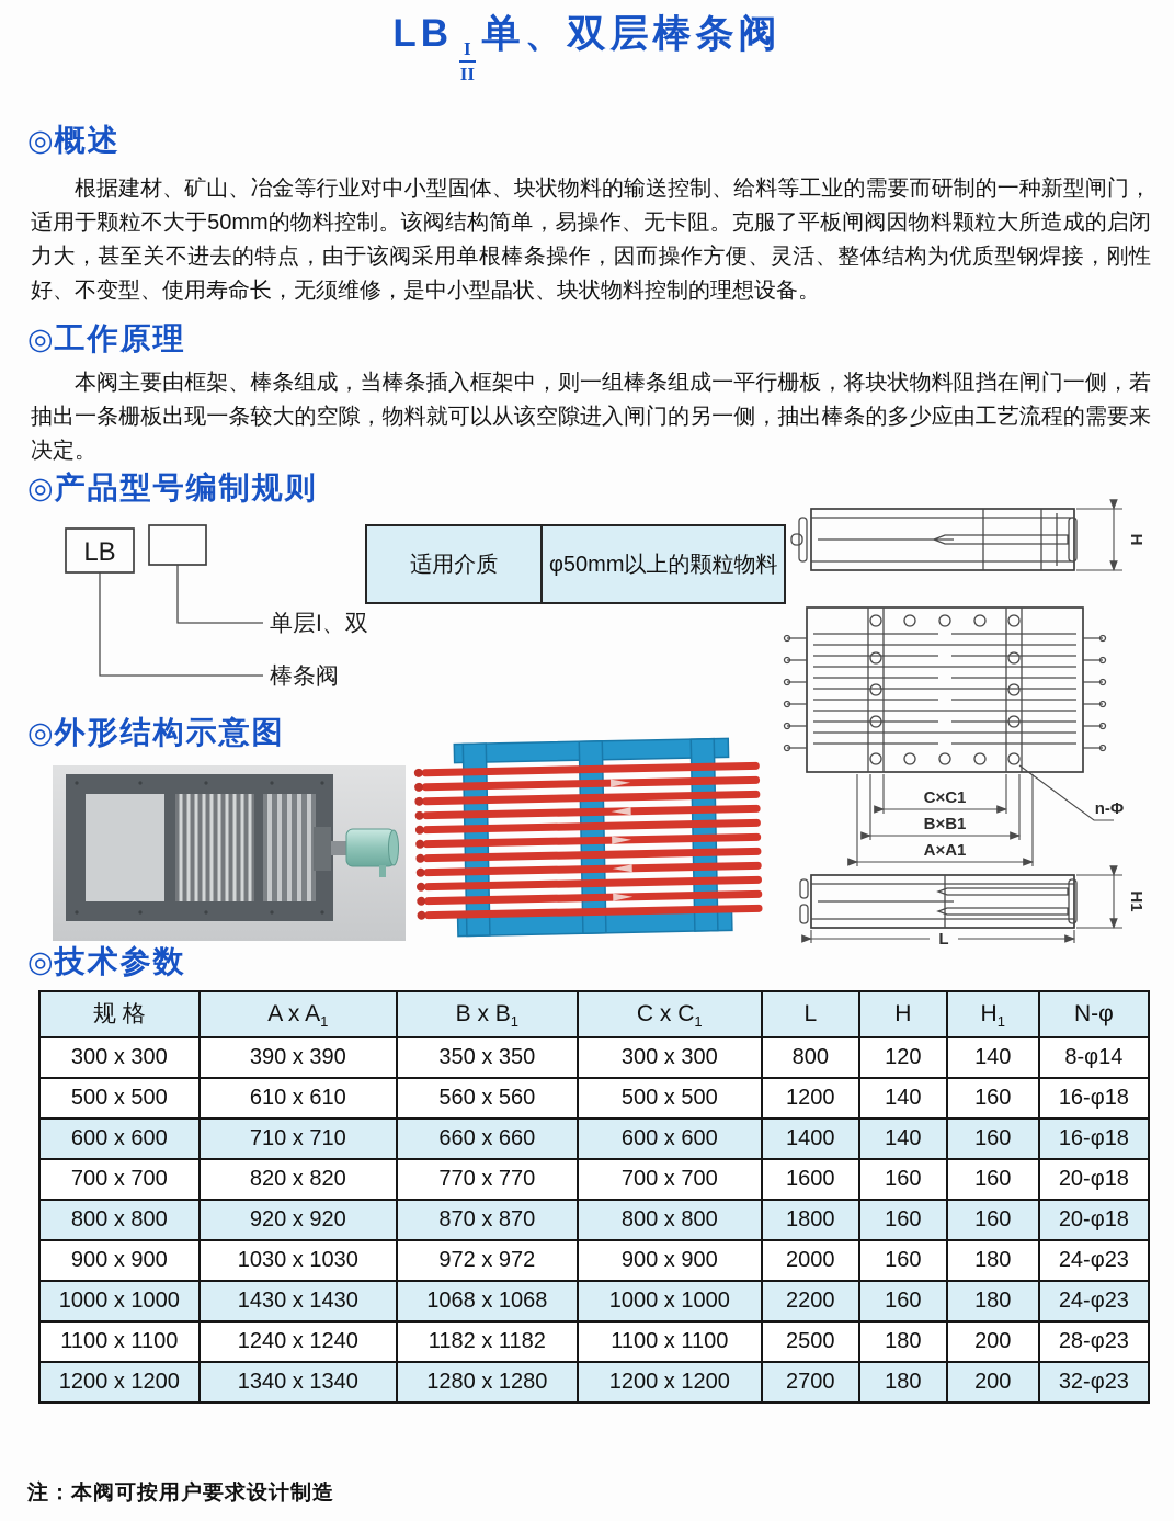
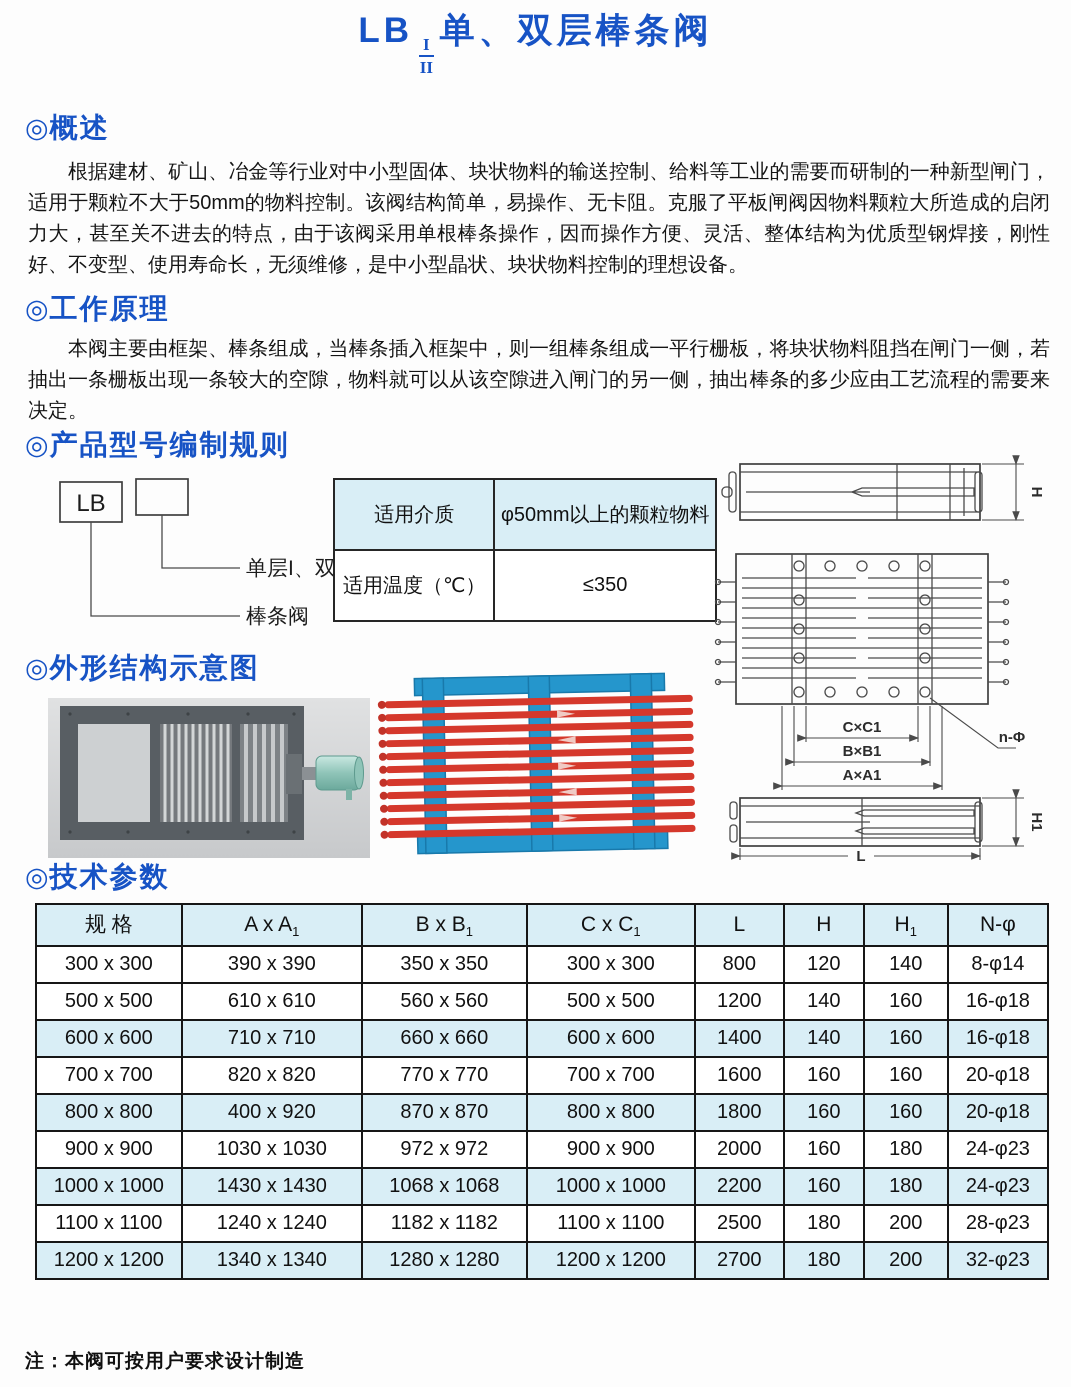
  LB
  I
  II
  单、双层棒条阀
  ◎概述
  根据建材、矿山、冶金等行业对中小型固体、块状物料的输送控制、给料等工业的需要而研制的一种新型闸门，适用于颗粒不大于50mm的物料控制。该阀结构简单，易操作、无卡阻。克服了平板闸阀因物料颗粒大所造成的启闭力大，甚至关不进去的特点，由于该阀采用单根棒条操作，因而操作方便、灵活、整体结构为优质型钢焊接，刚性好、不变型、使用寿命长，无须维修，是中小型晶状、块状物料控制的理想设备。
  ◎工作原理
  本阀主要由框架、棒条组成，当棒条插入框架中，则一组棒条组成一平行栅板，将块状物料阻挡在闸门一侧，若抽出一条栅板出现一条较大的空隙，物料就可以从该空隙进入闸门的另一侧，抽出棒条的多少应由工艺流程的需要来决定。
  ◎产品型号编制规则
  LB
  棒条阀
  适用介质	φ50mm以上的颗粒物料
+ 适用温度（℃）	≤350
  C×C1
  B×B1
  A×A1
  n-Φ
  L
  ◎外形结构示意图
  ◎技术参数
  规 格	A x A1	B x B1	C x C1	L	H	H1	N-φ
  300 x 300	390 x 390	350 x 350	300 x 300	800	120	140	8-φ14
  500 x 500	610 x 610	560 x 560	500 x 500	1200	140	160	16-φ18
  600 x 600	710 x 710	660 x 660	600 x 600	1400	140	160	16-φ18
  700 x 700	820 x 820	770 x 770	700 x 700	1600	160	160	20-φ18
- 800 x 800	920 x 920	870 x 870	800 x 800	1800	160	160	20-φ18
+ 800 x 800	400 x 920	870 x 870	800 x 800	1800	160	160	20-φ18
  900 x 900	1030 x 1030	972 x 972	900 x 900	2000	160	180	24-φ23
  1000 x 1000	1430 x 1430	1068 x 1068	1000 x 1000	2200	160	180	24-φ23
  1100 x 1100	1240 x 1240	1182 x 1182	1100 x 1100	2500	180	200	28-φ23
  1200 x 1200	1340 x 1340	1280 x 1280	1200 x 1200	2700	180	200	32-φ23
  注：本阀可按用户要求设计制造
